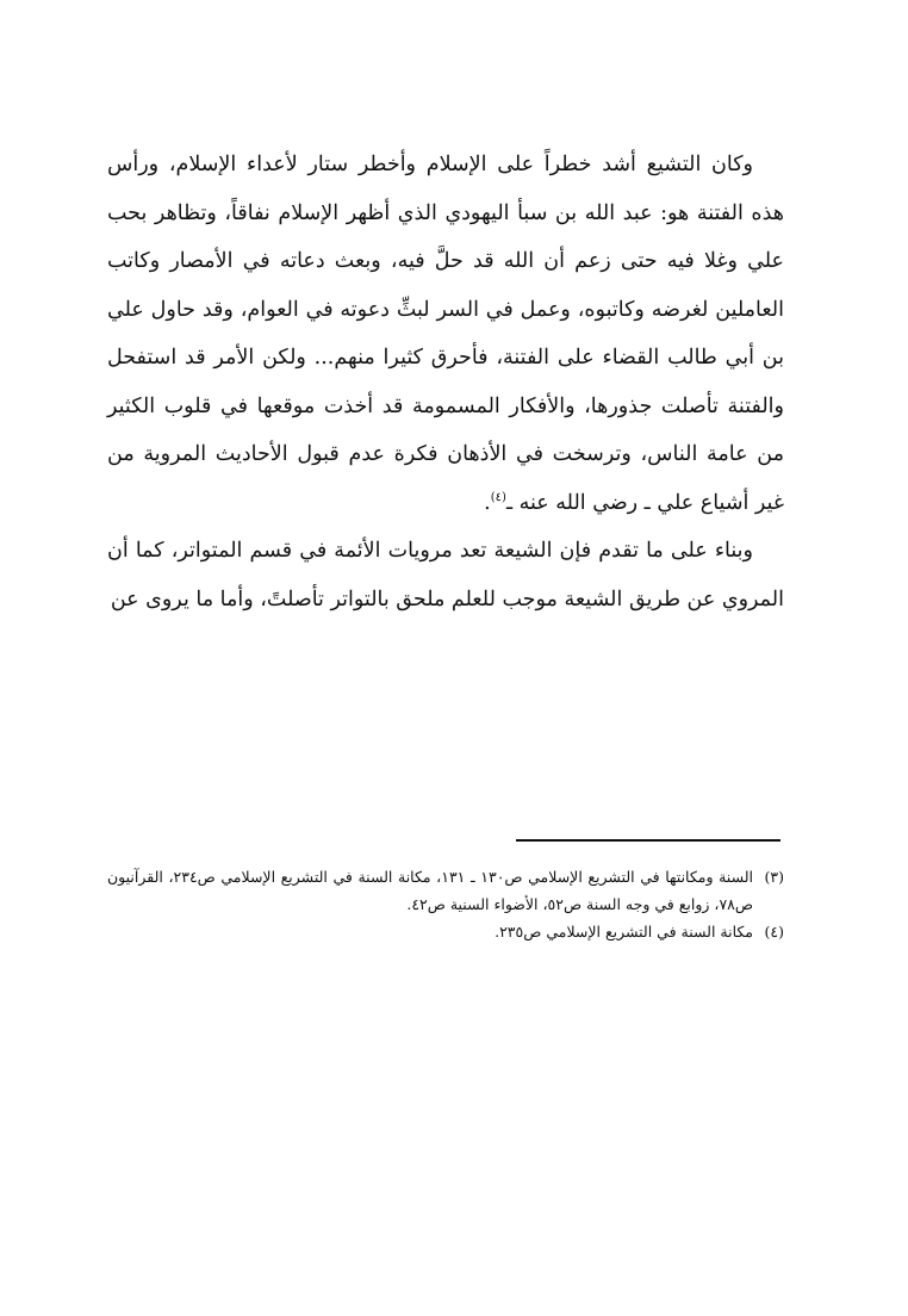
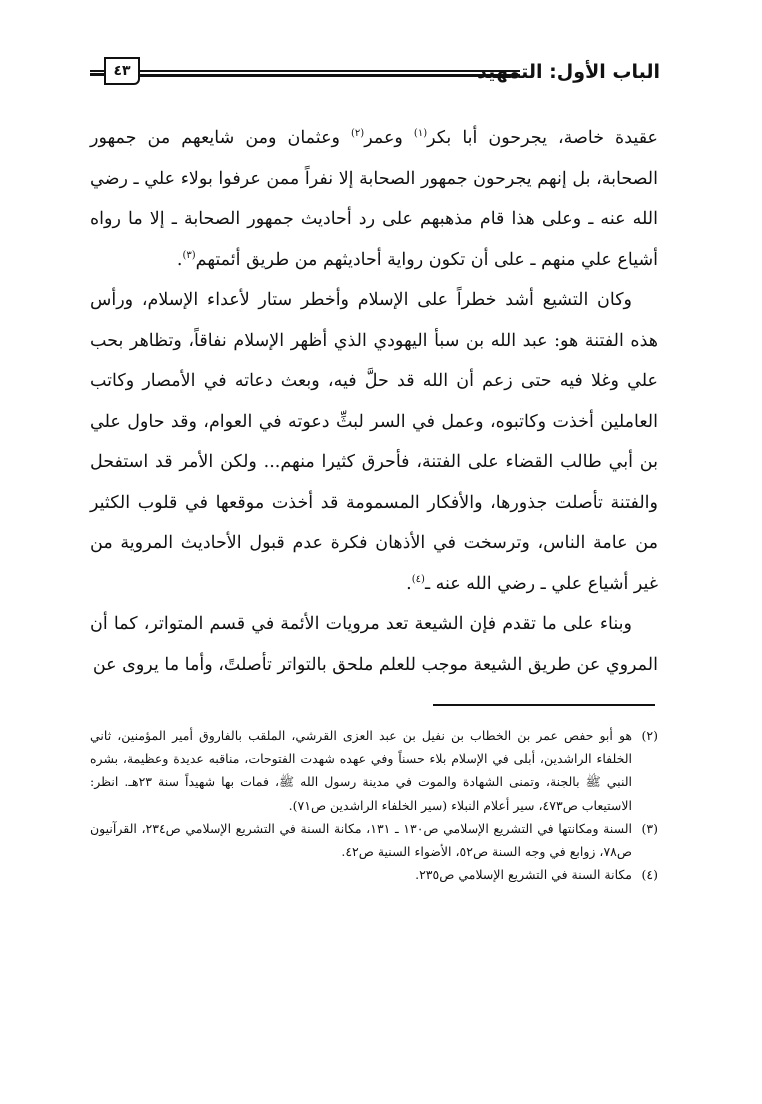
+ ٤٣
+ الباب الأول: التمهيد
+ عقيدة خاصة، يجرحون أبا بكر(١) وعمر(٢) وعثمان ومن شايعهم من جمهور الصحابة، بل إنهم يجرحون جمهور الصحابة إلا نفراً ممن عرفوا بولاء علي ـ رضي الله عنه ـ وعلى هذا قام مذهبهم على رد أحاديث جمهور الصحابة ـ إلا ما رواه أشياع علي منهم ـ على أن تكون رواية أحاديثهم من طريق أئمتهم(٣).
- وكان التشيع أشد خطراً على الإسلام وأخطر ستار لأعداء الإسلام، ورأس هذه الفتنة هو: عبد الله بن سبأ اليهودي الذي أظهر الإسلام نفاقاً، وتظاهر بحب علي وغلا فيه حتى زعم أن الله قد حلَّ فيه، وبعث دعاته في الأمصار وكاتب العاملين لغرضه وكاتبوه، وعمل في السر لبثِّ دعوته في العوام، وقد حاول علي بن أبي طالب القضاء على الفتنة، فأحرق كثيرا منهم... ولكن الأمر قد استفحل والفتنة تأصلت جذورها، والأفكار المسمومة قد أخذت موقعها في قلوب الكثير من عامة الناس، وترسخت في الأذهان فكرة عدم قبول الأحاديث المروية من غير أشياع علي ـ رضي الله عنه ـ(٤).
+ وكان التشيع أشد خطراً على الإسلام وأخطر ستار لأعداء الإسلام، ورأس هذه الفتنة هو: عبد الله بن سبأ اليهودي الذي أظهر الإسلام نفاقاً، وتظاهر بحب علي وغلا فيه حتى زعم أن الله قد حلَّ فيه، وبعث دعاته في الأمصار وكاتب العاملين أخذت وكاتبوه، وعمل في السر لبثِّ دعوته في العوام، وقد حاول علي بن أبي طالب القضاء على الفتنة، فأحرق كثيرا منهم... ولكن الأمر قد استفحل والفتنة تأصلت جذورها، والأفكار المسمومة قد أخذت موقعها في قلوب الكثير من عامة الناس، وترسخت في الأذهان فكرة عدم قبول الأحاديث المروية من غير أشياع علي ـ رضي الله عنه ـ(٤).
  وبناء على ما تقدم فإن الشيعة تعد مرويات الأئمة في قسم المتواتر، كما أن المروي عن طريق الشيعة موجب للعلم ملحق بالتواتر تأصلتً، وأما ما يروى عن
+ (٢)هو أبو حفص عمر بن الخطاب بن نفيل بن عبد العزى القرشي، الملقب بالفاروق أمير المؤمنين، ثاني الخلفاء الراشدين، أبلى في الإسلام بلاء حسناً وفي عهده شهدت الفتوحات، مناقبه عديدة وعظيمة، بشره النبي ﷺ بالجنة، وتمنى الشهادة والموت في مدينة رسول الله ﷺ، فمات بها شهيداً سنة ٢٣هـ. انظر: الاستيعاب ص٤٧٣، سير أعلام النبلاء (سير الخلفاء الراشدين ص٧١).
  (٣)السنة ومكانتها في التشريع الإسلامي ص١٣٠ ـ ١٣١، مكانة السنة في التشريع الإسلامي ص٢٣٤، القرآنيون ص٧٨، زوابع في وجه السنة ص٥٢، الأضواء السنية ص٤٢.
  (٤)مكانة السنة في التشريع الإسلامي ص٢٣٥.
